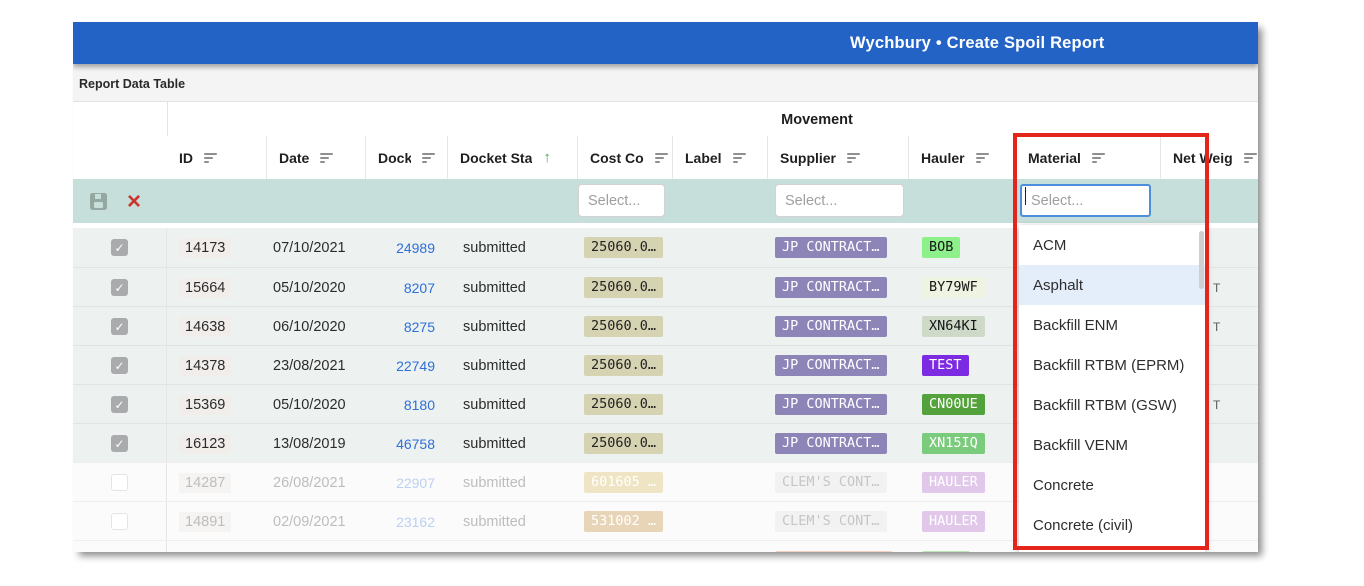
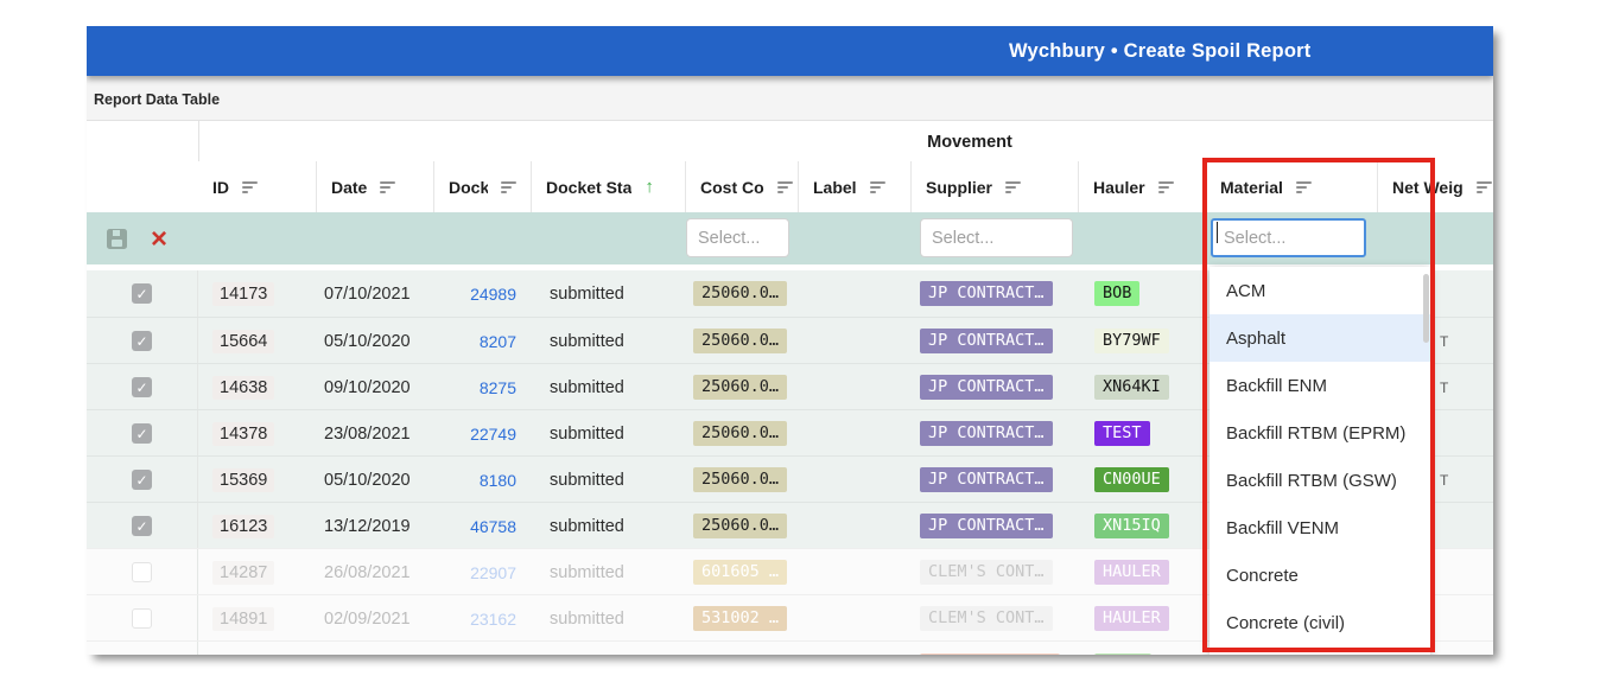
  Wychbury • Create Spoil Report
  Report Data Table
  Movement
  ID
  Date
  Docket Sta
  ↑
  Cost Co
  Label
  Supplier
  Hauler
  Material
  Net Weig
  ×
  Select...
  Select...
  Select...
  ✓
  14173
  07/10/2021
  24989
  submitted
  25060.0…
  JP CONTRACT…
  BOB
  ✓
  15664
  05/10/2020
  8207
  submitted
  25060.0…
  JP CONTRACT…
  BY79WF
  T
  ✓
  14638
- 06/10/2020
+ 09/10/2020
  8275
  submitted
  25060.0…
  JP CONTRACT…
  XN64KI
  T
  ✓
  14378
  23/08/2021
  22749
  submitted
  25060.0…
  JP CONTRACT…
  TEST
  ✓
  15369
  05/10/2020
  8180
  submitted
  25060.0…
  JP CONTRACT…
  CN00UE
  T
  ✓
  16123
- 13/08/2019
+ 13/12/2019
  46758
  submitted
  25060.0…
  JP CONTRACT…
  XN15IQ
  14287
  26/08/2021
  22907
  submitted
  601605 …
  CLEM'S CONT…
  HAULER
  14891
  02/09/2021
  23162
  submitted
  531002 …
  CLEM'S CONT…
  HAULER
  ACM
  Asphalt
  Backfill ENM
  Backfill RTBM (EPRM)
  Backfill RTBM (GSW)
  Backfill VENM
  Concrete
  Concrete (civil)
